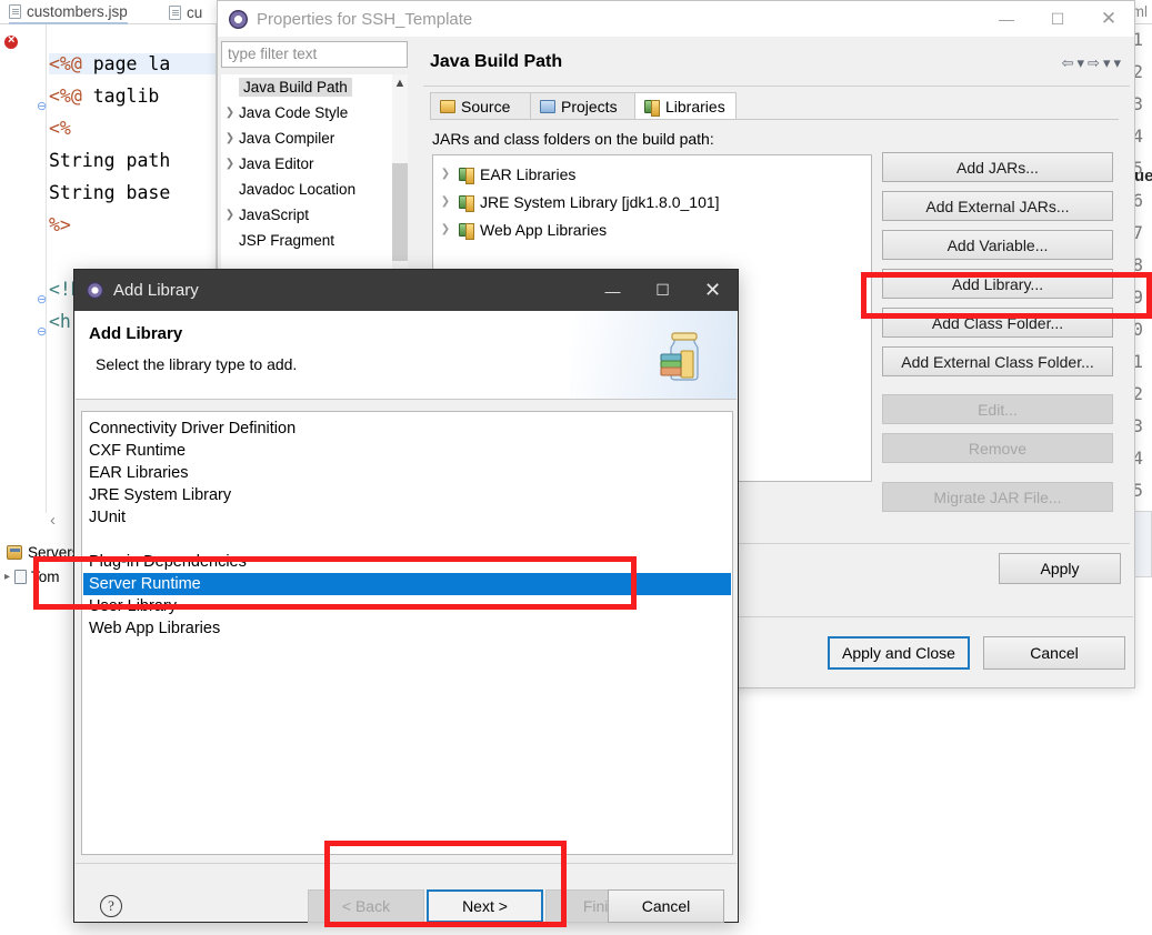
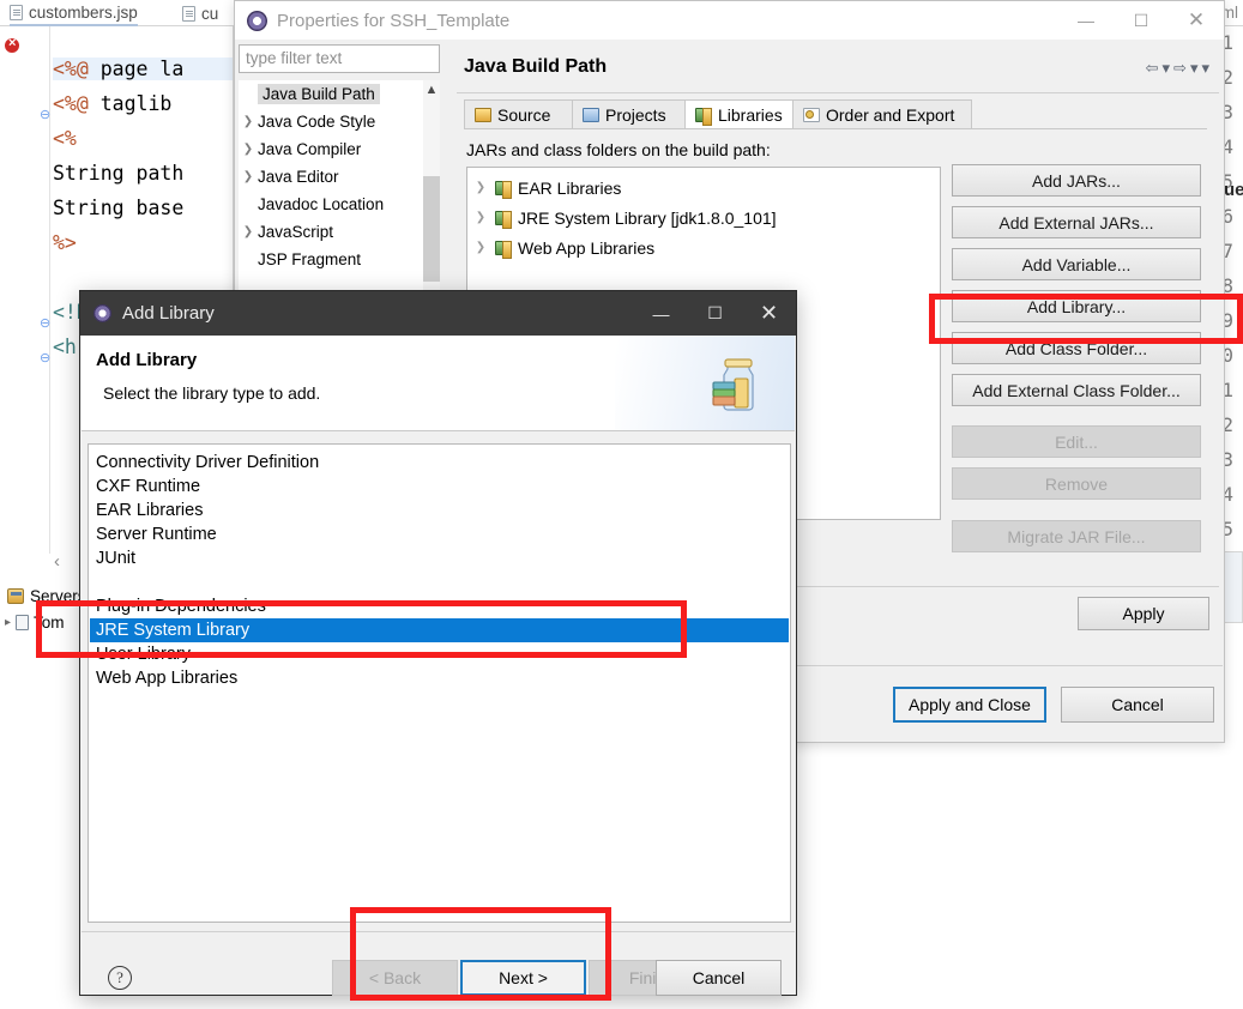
  custombers.jsp
  cu
  ml
  <%@ page la
  <%@ taglib
  <%
  String path
  String base
  %>
  <h
  1
  2
  3
  ⊖
  4
  5
  6
  7
  8
  9
  ⊖
  ⊖
  ‹
  Server
  ▸
  Tom
  ue
  Properties for SSH_Template
  —
  ☐
  ✕
  type filter text
  JSP Fragment
  ❯
  JavaScript
  Javadoc Location
  ❯
  Java Editor
  ❯
  Java Compiler
  ❯
  Java Code Style
  Java Build Path
  ▲
  Java Build Path
  ⇦
  ▾
  ⇨
  ▾
  ▾
  Source
  Projects
  Libraries
+ Order and Export
  JARs and class folders on the build path:
  ❯
  EAR Libraries
  ❯
  JRE System Library [jdk1.8.0_101]
  ❯
  Web App Libraries
  Add JARs...
  Add External JARs...
  Add Variable...
  Add Library...
  Add Class Folder...
  Add External Class Folder...
  Edit...
  Remove
  Migrate JAR File...
  Apply
  Apply and Close
  Cancel
  Add Library
  —
  ☐
  ✕
  Add Library
  Select the library type to add.
  Connectivity Driver Definition
  CXF Runtime
  EAR Libraries
- JRE System Library
+ Server Runtime
  JUnit
  Plug-in Dependencies
- Server Runtime
+ JRE System Library
  User Library
  Web App Libraries
  ?
  < Back
  Next >
  Cancel
